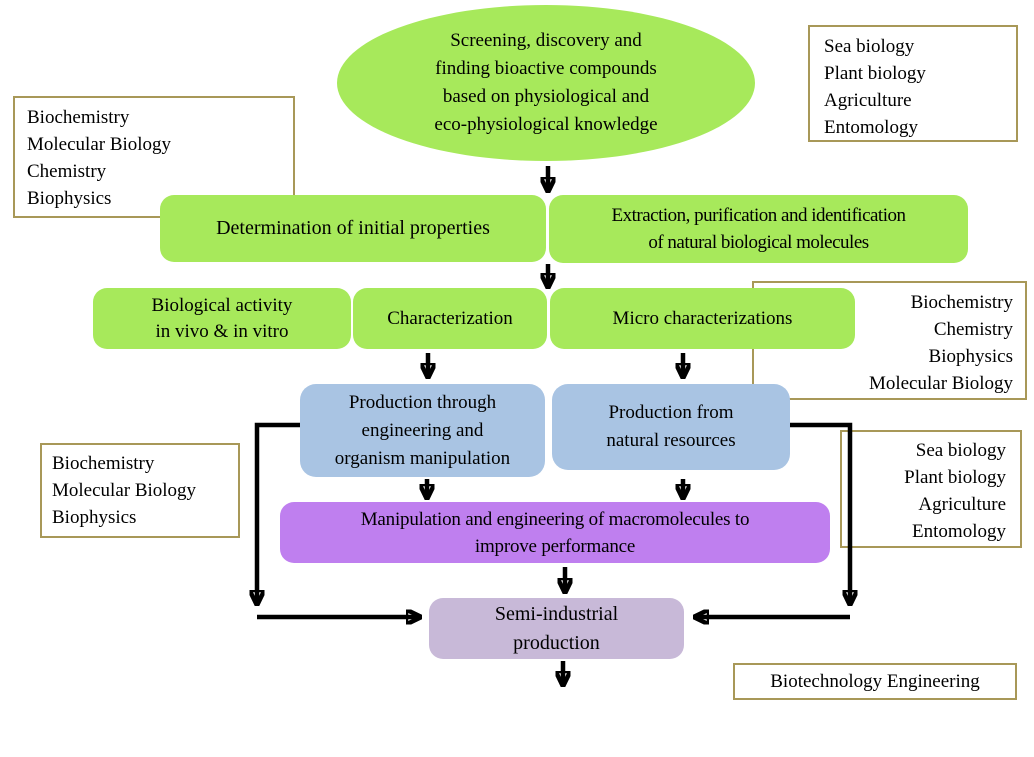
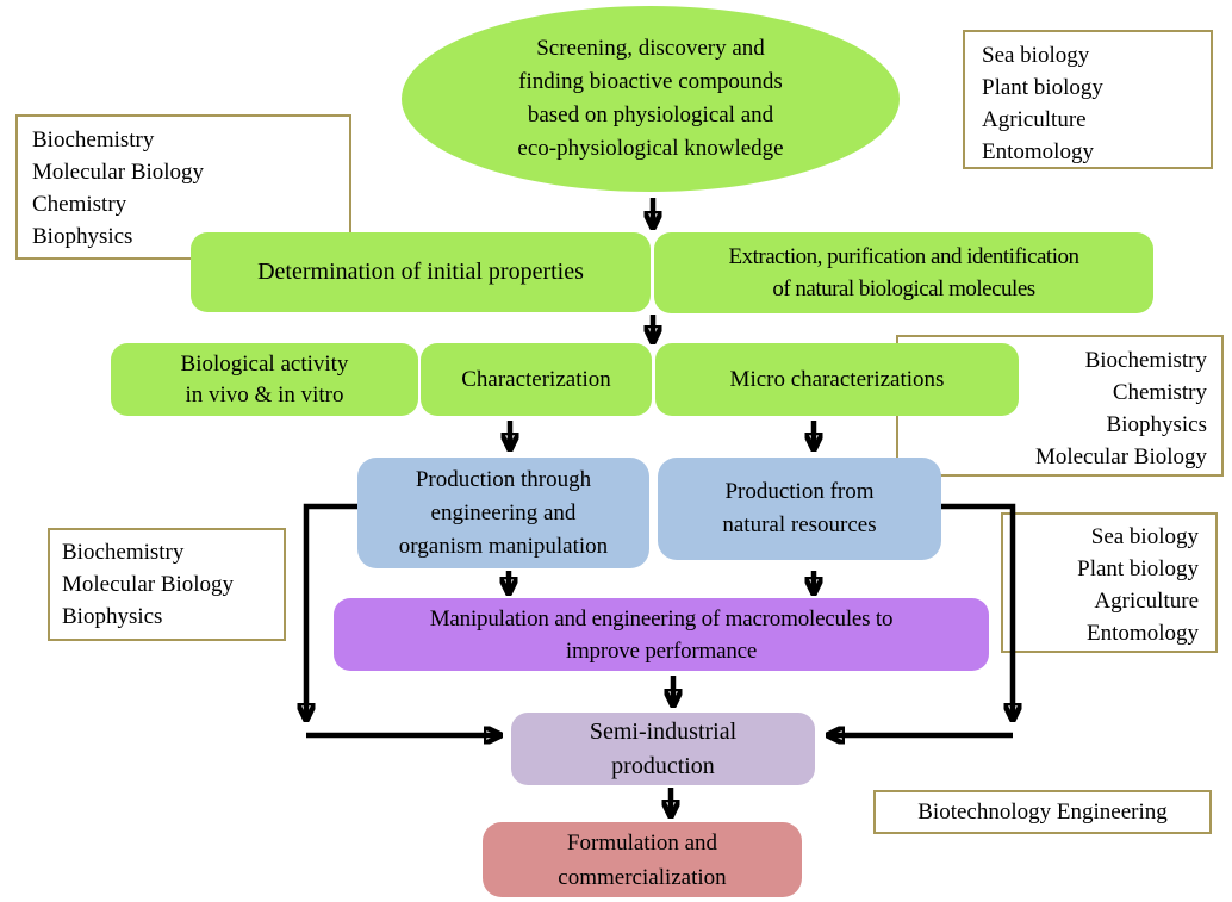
  Biochemistry
  Molecular Biology
  Chemistry
  Biophysics
  Sea biology
  Plant biology
  Agriculture
  Entomology
  Biochemistry
  Chemistry
  Biophysics
  Molecular Biology
  Biochemistry
  Molecular Biology
  Biophysics
  Sea biology
  Plant biology
  Agriculture
  Entomology
  Biotechnology Engineering
  Screening, discovery and
  finding bioactive compounds
  based on physiological and
  eco-physiological knowledge
  Determination of initial properties
  Extraction, purification and identification
  of natural biological molecules
  Biological activity
  in vivo & in vitro
  Characterization
  Micro characterizations
  Production through
  engineering and
  organism manipulation
  Production from
  natural resources
  Manipulation and engineering of macromolecules to
  improve performance
  Semi-industrial
  production
+ Formulation and
+ commercialization
